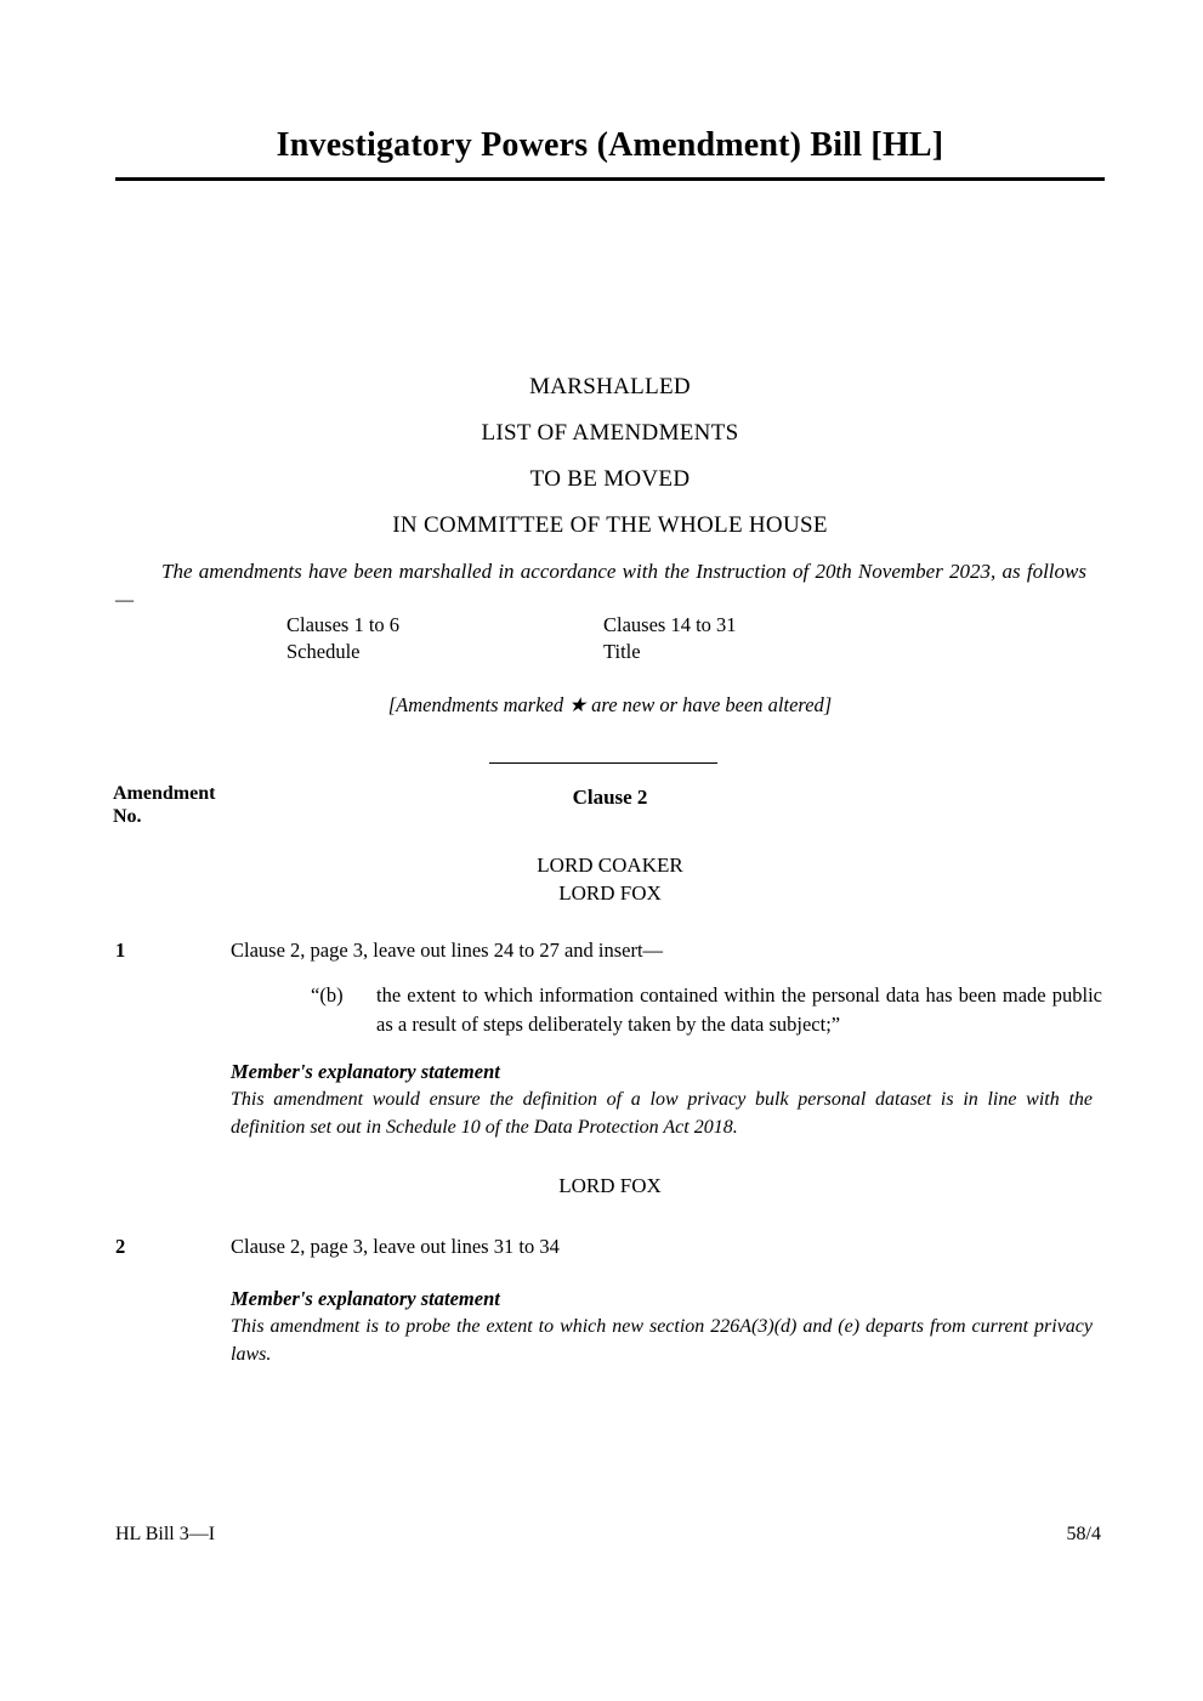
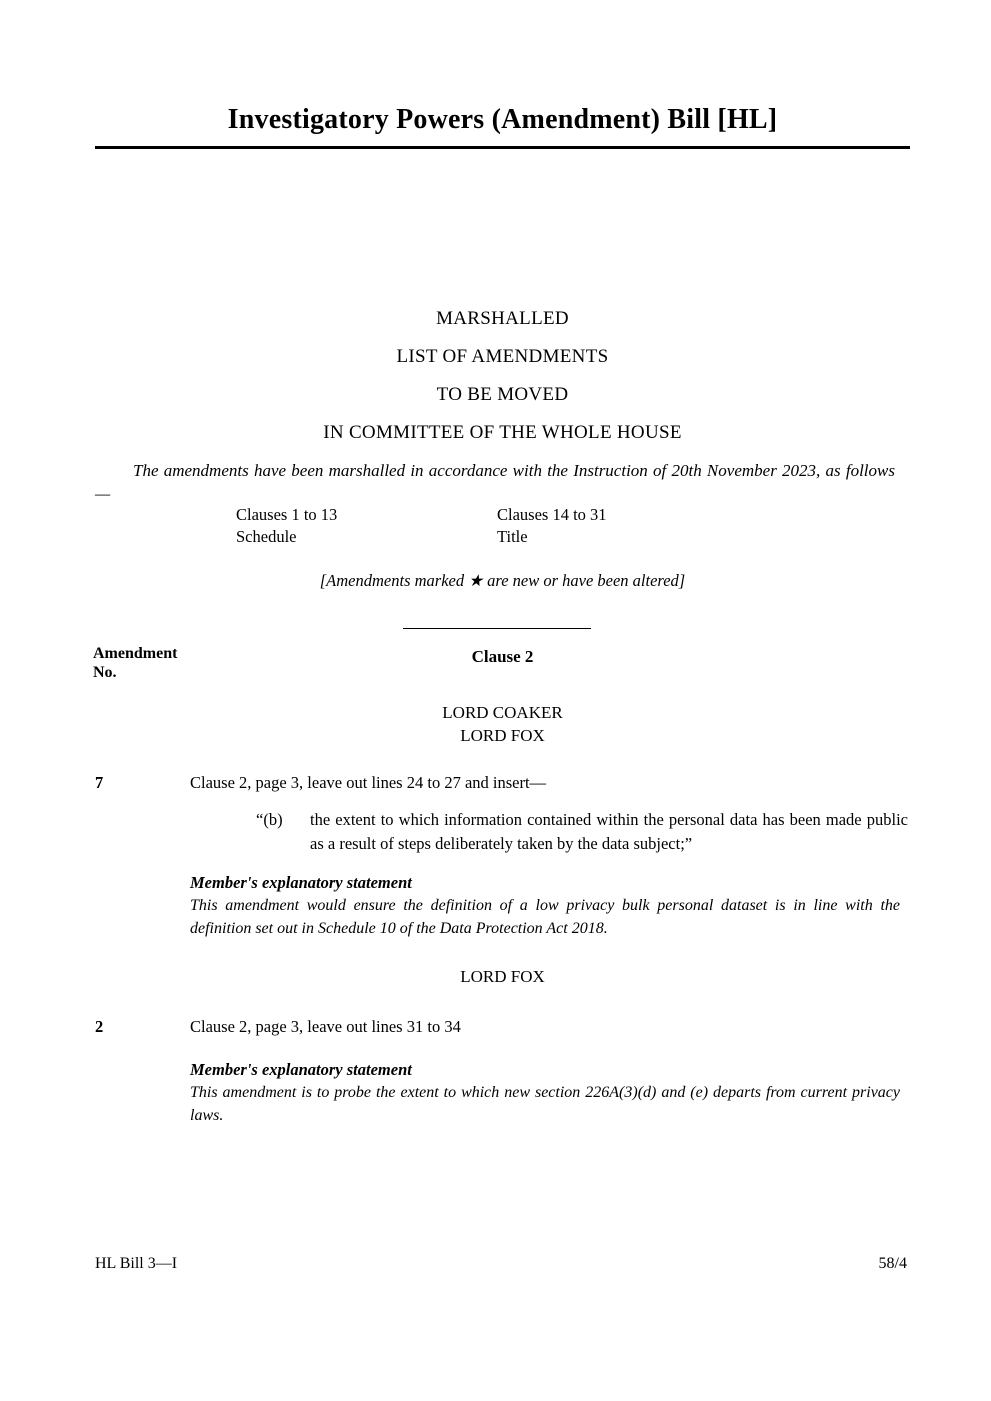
  Investigatory Powers (Amendment) Bill [HL]
  MARSHALLED
  LIST OF AMENDMENTS
  TO BE MOVED
  IN COMMITTEE OF THE WHOLE HOUSE
  The amendments have been marshalled in accordance with the Instruction of 20th November 2023, as follows—
- Clauses 1 to 6
+ Clauses 1 to 13
  Schedule
  Clauses 14 to 31
  Title
  [Amendments marked ★ are new or have been altered]
  Amendment
  No.
  Clause 2
  LORD COAKER
  LORD FOX
- 1
+ 7
  Clause 2, page 3, leave out lines 24 to 27 and insert—
  “(b)
  the extent to which information contained within the personal data has been made public as a result of steps deliberately taken by the data subject;”
  Member's explanatory statement
  This amendment would ensure the definition of a low privacy bulk personal dataset is in line with the definition set out in Schedule 10 of the Data Protection Act 2018.
  LORD FOX
  2
  Clause 2, page 3, leave out lines 31 to 34
  Member's explanatory statement
  This amendment is to probe the extent to which new section 226A(3)(d) and (e) departs from current privacy laws.
  HL Bill 3—I
  58/4
